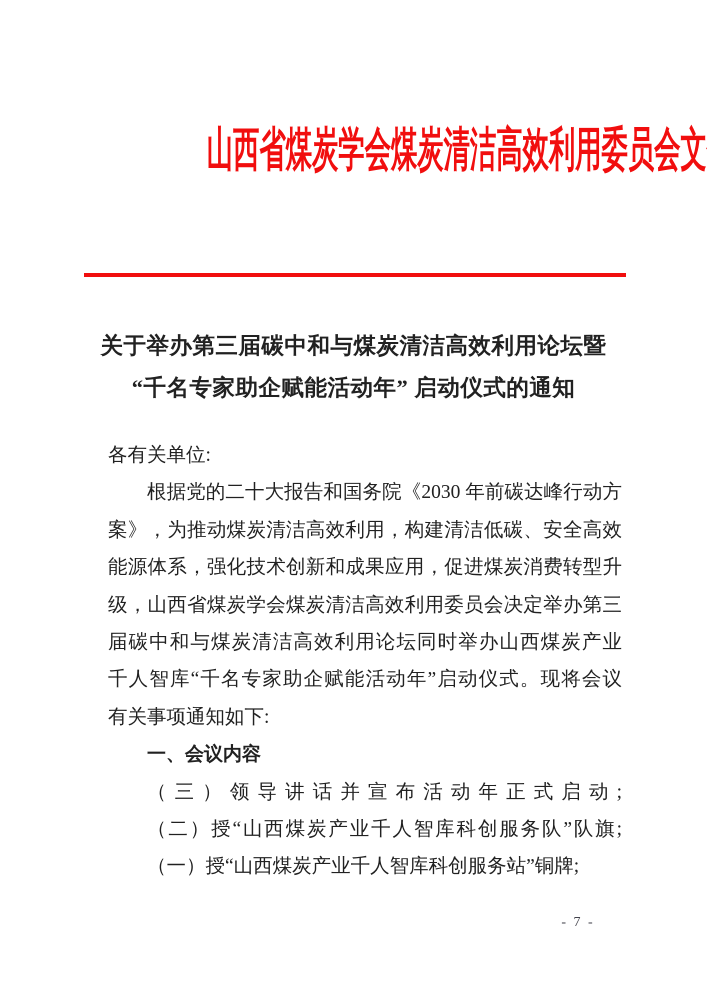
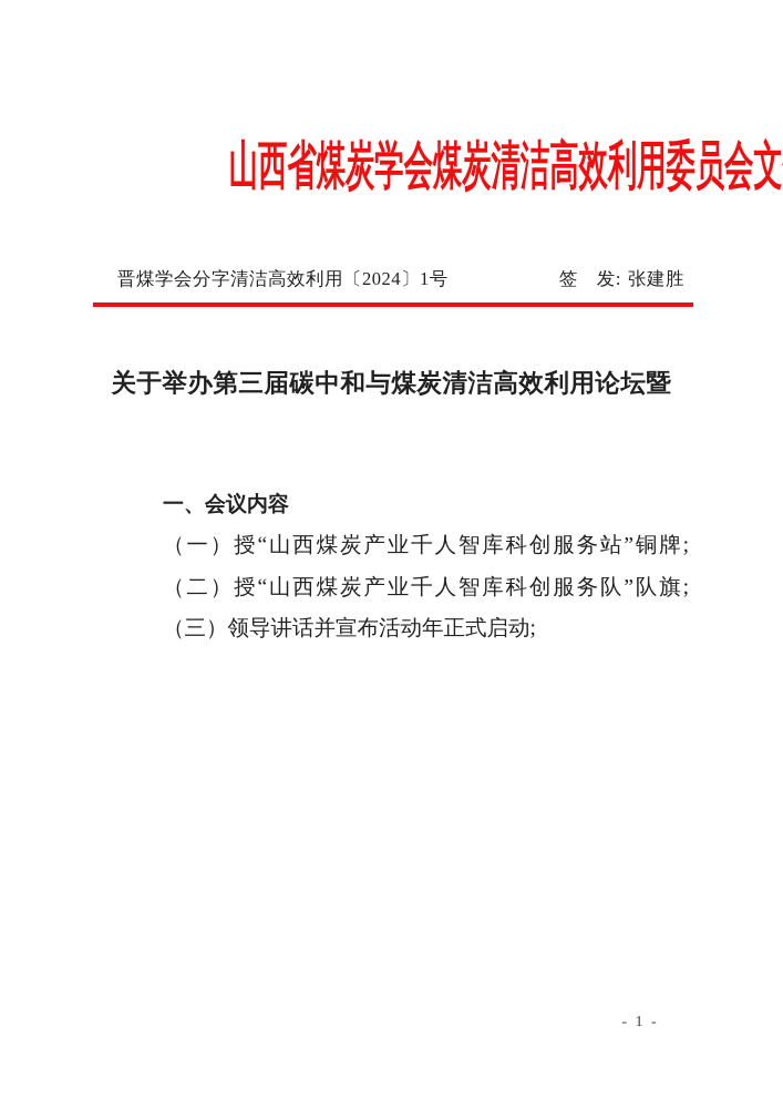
  山西省煤炭学会煤炭清洁高效利用委员会文
+ 晋煤学会分字清洁高效利用〔2024〕1号
+ 签 发: 张建胜
  关于举办第三届碳中和与煤炭清洁高效利用论坛暨
- “千名专家助企赋能活动年” 启动仪式的通知
- 各有关单位:
- 根据党的二十大报告和国务院《2030 年前碳达峰行动方
- 案》，为推动煤炭清洁高效利用，构建清洁低碳、安全高效
- 能源体系，强化技术创新和成果应用，促进煤炭消费转型升
- 级，山西省煤炭学会煤炭清洁高效利用委员会决定举办第三
- 届碳中和与煤炭清洁高效利用论坛同时举办山西煤炭产业
- 千人智库“千名专家助企赋能活动年”启动仪式。现将会议
- 有关事项通知如下:
  一、会议内容
- （三）领导讲话并宣布活动年正式启动;
+ （一）授“山西煤炭产业千人智库科创服务站”铜牌;
  （二）授“山西煤炭产业千人智库科创服务队”队旗;
- （一）授“山西煤炭产业千人智库科创服务站”铜牌;
+ （三）领导讲话并宣布活动年正式启动;
- - 7 -
+ - 1 -
